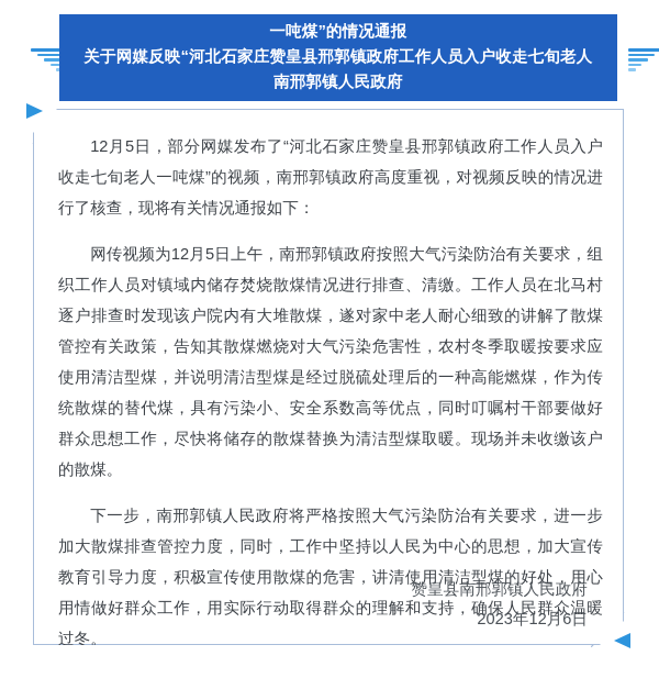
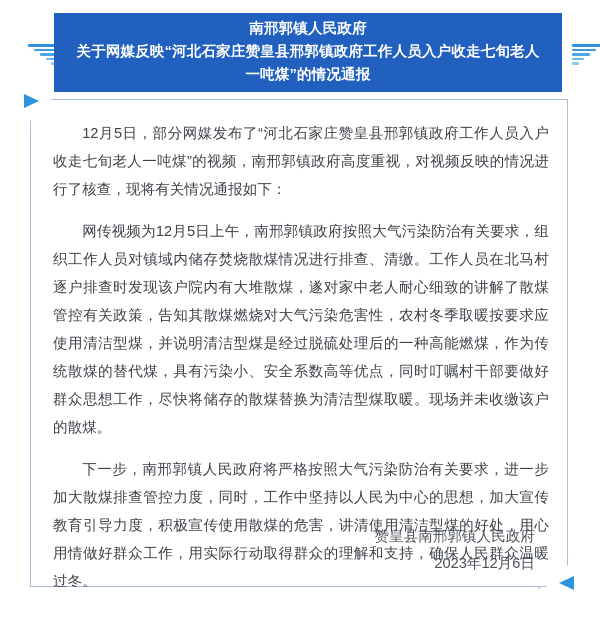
- 一吨煤”的情况通报
+ 南邢郭镇人民政府
  关于网媒反映“河北石家庄赞皇县邢郭镇政府工作人员入户收走七旬老人
- 南邢郭镇人民政府
+ 一吨煤”的情况通报
  12月5日，部分网媒发布了“河北石家庄赞皇县邢郭镇政府工作人员入户收走七旬老人一吨煤”的视频，南邢郭镇政府高度重视，对视频反映的情况进行了核查，现将有关情况通报如下：
  网传视频为12月5日上午，南邢郭镇政府按照大气污染防治有关要求，组织工作人员对镇域内储存焚烧散煤情况进行排查、清缴。工作人员在北马村逐户排查时发现该户院内有大堆散煤，遂对家中老人耐心细致的讲解了散煤管控有关政策，告知其散煤燃烧对大气污染危害性，农村冬季取暖按要求应使用清洁型煤，并说明清洁型煤是经过脱硫处理后的一种高能燃煤，作为传统散煤的替代煤，具有污染小、安全系数高等优点，同时叮嘱村干部要做好群众思想工作，尽快将储存的散煤替换为清洁型煤取暖。现场并未收缴该户的散煤。
  下一步，南邢郭镇人民政府将严格按照大气污染防治有关要求，进一步加大散煤排查管控力度，同时，工作中坚持以人民为中心的思想，加大宣传教育引导力度，积极宣传使用散煤的危害，讲清使用清洁型煤的好处，用心用情做好群众工作，用实际行动取得群众的理解和支持，确保人民群众温暖过冬。
  赞皇县南邢郭镇人民政府
  2023年12月6日
